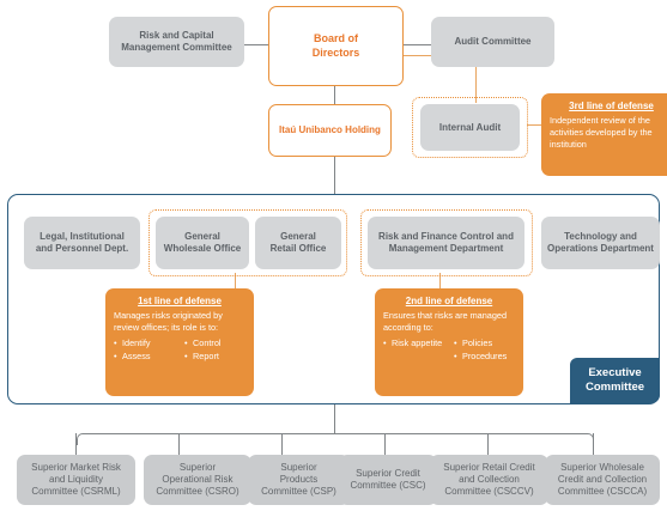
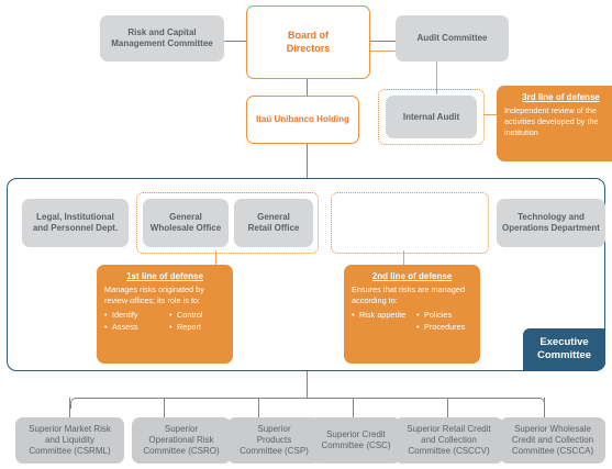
  Risk and Capital
  Management Committee
  Board of
  Directors
  Audit Committee
  Itaú Unibanco Holding
  Internal Audit
  3rd line of defense
  Independent review of the activities developed by the institution
  Legal, Institutional
  and Personnel Dept.
  General
  Wholesale Office
  General
  Retail Office
- Risk and Finance Control and
- Management Department
  Technology and
  Operations Department
  1st line of defense
  Manages risks originated by review offices; its role is to:
  Identify
  Assess
  Control
  Report
  2nd line of defense
  Ensures that risks are managed according to:
  Risk appetite
  Policies
  Procedures
  Executive
  Committee
  Superior Market Risk
  and Liquidity
  Committee (CSRML)
  Superior
  Operational Risk
  Committee (CSRO)
  Superior
  Products
  Committee (CSP)
  Superior Credit
  Committee (CSC)
  Superior Retail Credit
  and Collection
  Committee (CSCCV)
  Superior Wholesale
  Credit and Collection
  Committee (CSCCA)
